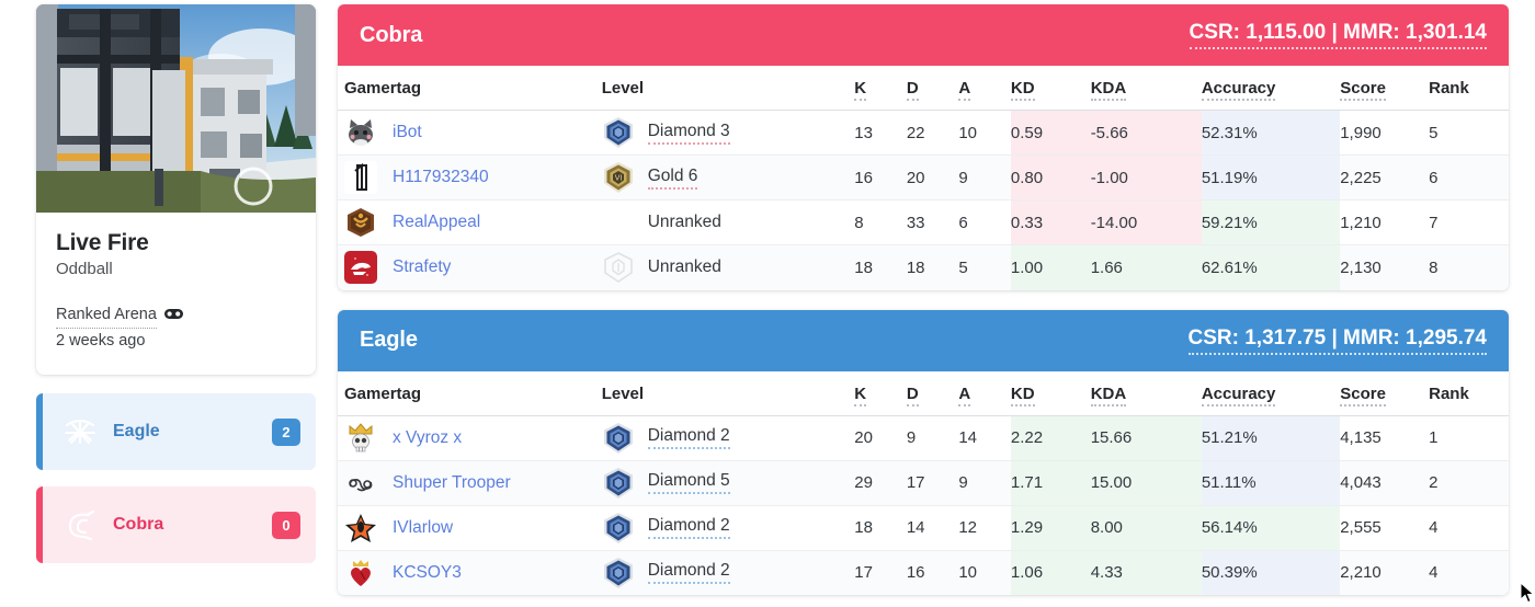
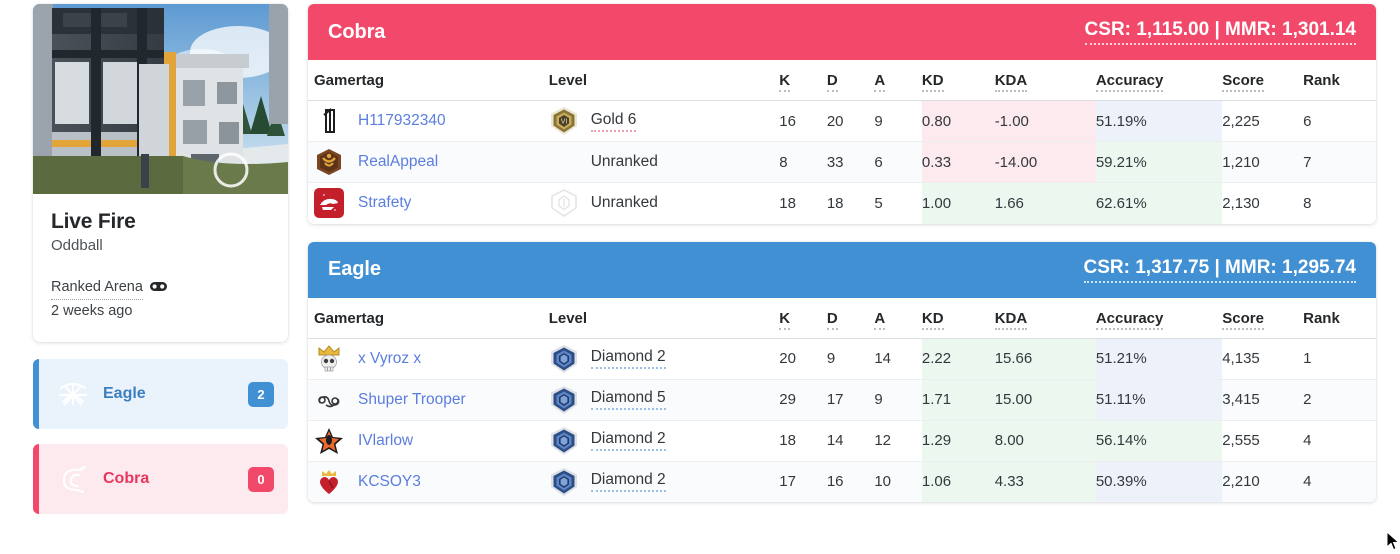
  Live Fire
  Oddball
  Ranked Arena
  2 weeks ago
  Eagle
  2
  Cobra
  0
  Cobra
  CSR: 1,115.00 | MMR: 1,301.14
  Gamertag	Level	K	D	A	KD	KDA	Accuracy	Score	Rank
- iBot	Diamond 3	13	22	10	0.59	-5.66	52.31%	1,990	5
  H117932340	Gold 6	16	20	9	0.80	-1.00	51.19%	2,225	6
  RealAppeal	Unranked	8	33	6	0.33	-14.00	59.21%	1,210	7
  Strafety	Unranked	18	18	5	1.00	1.66	62.61%	2,130	8
  Eagle
  CSR: 1,317.75 | MMR: 1,295.74
  Gamertag	Level	K	D	A	KD	KDA	Accuracy	Score	Rank
  x Vyroz x	Diamond 2	20	9	14	2.22	15.66	51.21%	4,135	1
- Shuper Trooper	Diamond 5	29	17	9	1.71	15.00	51.11%	4,043	2
+ Shuper Trooper	Diamond 5	29	17	9	1.71	15.00	51.11%	3,415	2
  IVlarlow	Diamond 2	18	14	12	1.29	8.00	56.14%	2,555	4
  KCSOY3	Diamond 2	17	16	10	1.06	4.33	50.39%	2,210	4
